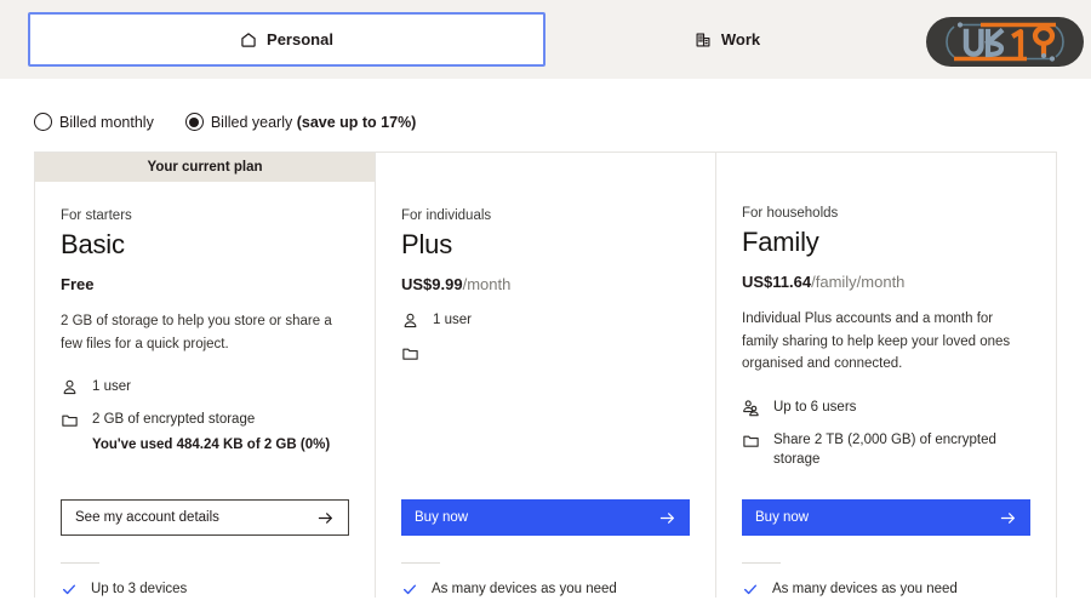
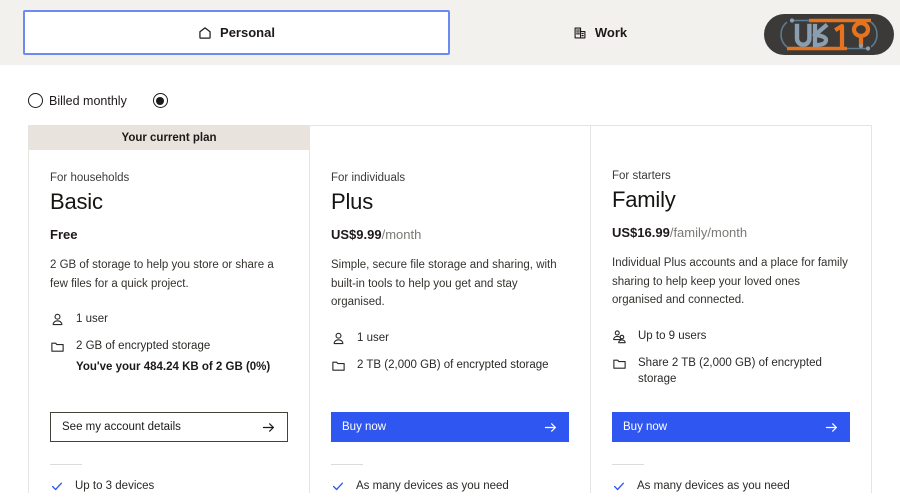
  Personal
  Work
  Billed monthly
- Billed yearly (save up to 17%)
  Your current plan
- For starters
+ For households
  Basic
  Free
  2 GB of storage to help you store or share a few files for a quick project.
  1 user
  2 GB of encrypted storage
- You've used 484.24 KB of 2 GB (0%)
+ You've your 484.24 KB of 2 GB (0%)
  See my account details
  Up to 3 devices
  For individuals
  Plus
  US$9.99/month
+ Simple, secure file storage and sharing, with built-in tools to help you get and stay organised.
  1 user
+ 2 TB (2,000 GB) of encrypted storage
  Buy now
  As many devices as you need
- For households
+ For starters
  Family
- US$11.64/family/month
+ US$16.99/family/month
- Individual Plus accounts and a month for family sharing to help keep your loved ones organised and connected.
+ Individual Plus accounts and a place for family sharing to help keep your loved ones organised and connected.
- Up to 6 users
+ Up to 9 users
  Share 2 TB (2,000 GB) of encrypted storage
  Buy now
  As many devices as you need
